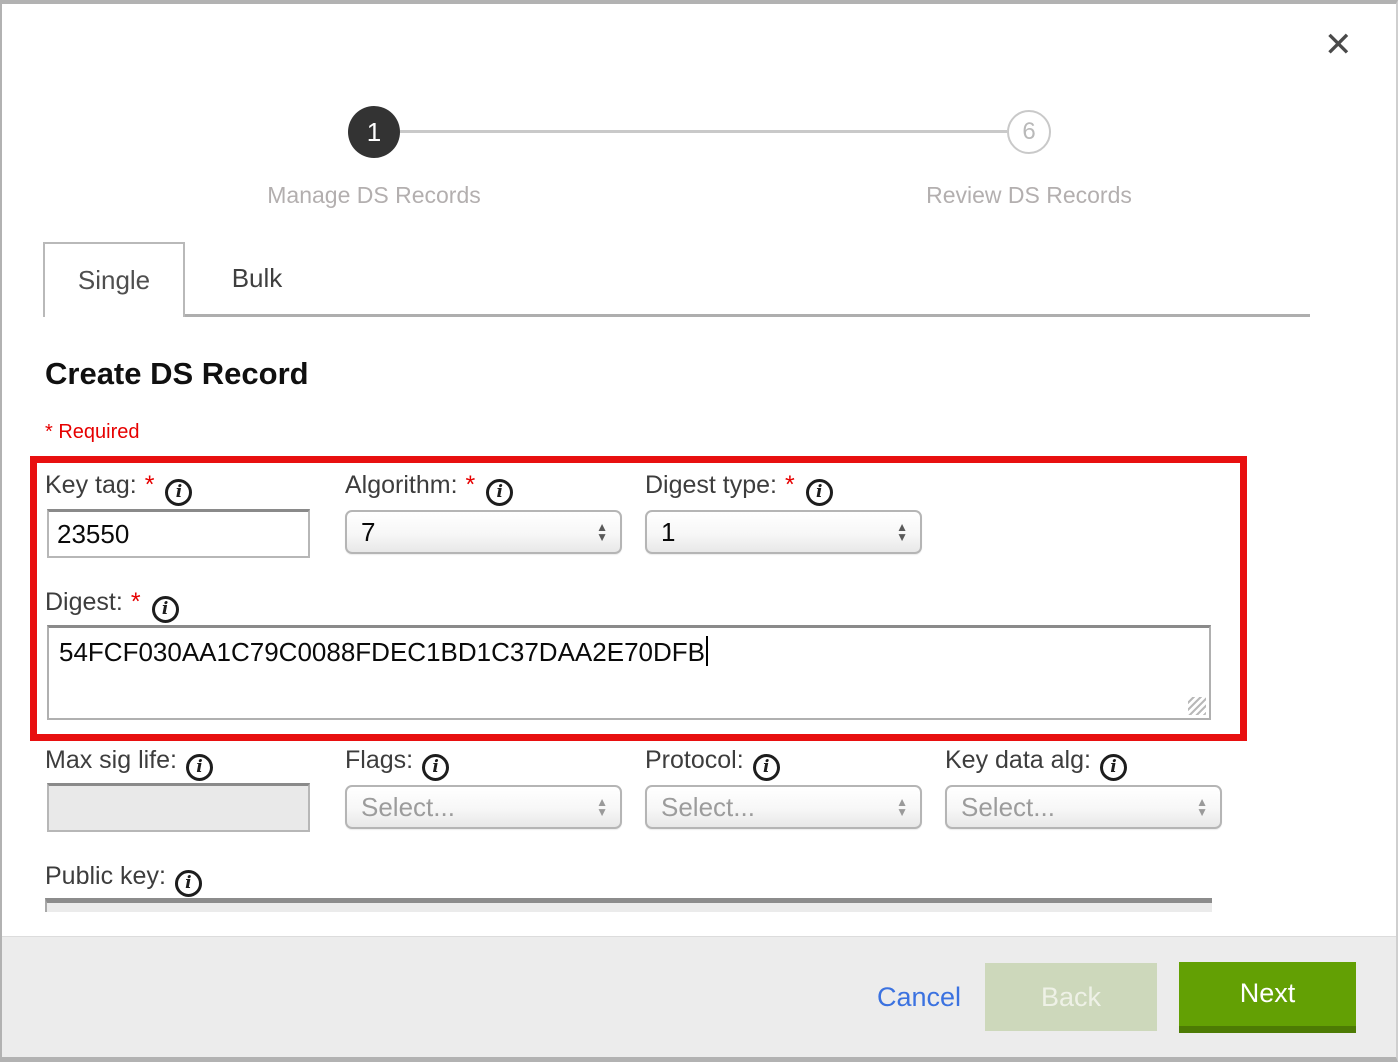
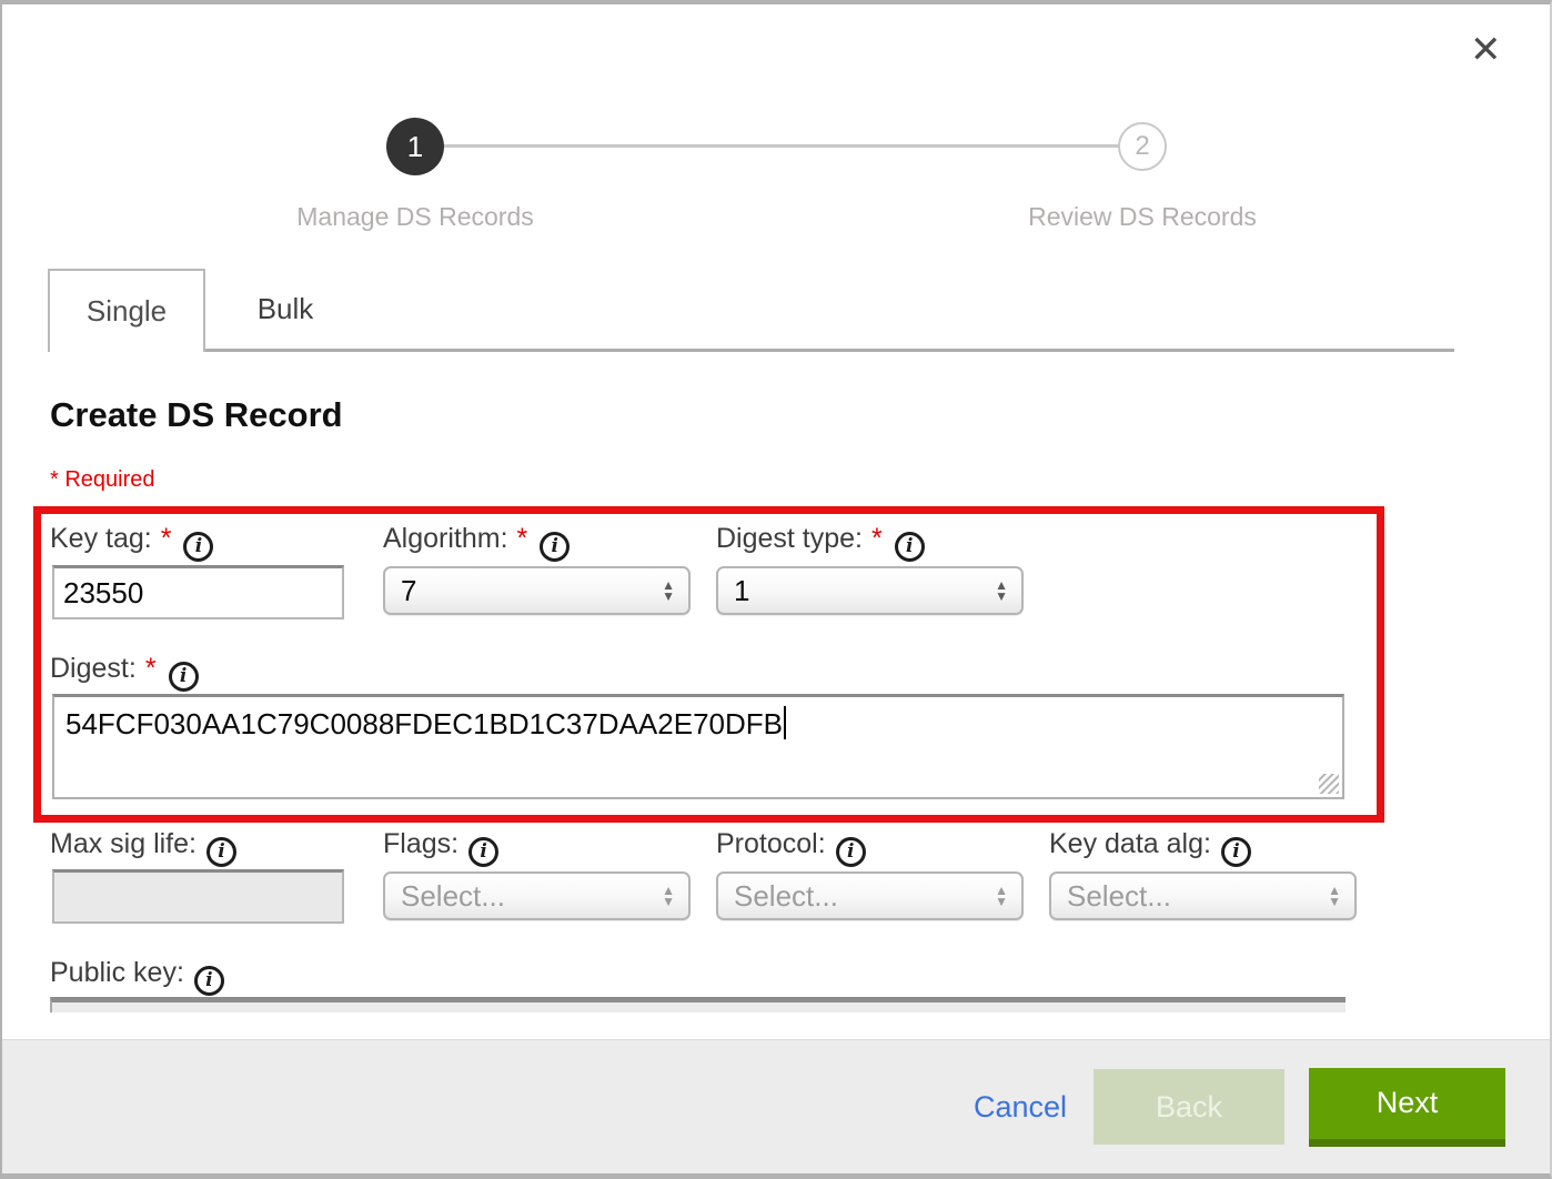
  ✕
  1
- 6
+ 2
  Manage DS Records
  Review DS Records
  Single
  Bulk
  Create DS Record
  * Required
  Key tag: * i
  Algorithm: * i
  Digest type: * i
  23550
  7
  ▲
  ▼
  1
  ▲
  ▼
  Digest: * i
  54FCF030AA1C79C0088FDEC1BD1C37DAA2E70DFB
  Max sig life: i
  Flags: i
  Protocol: i
  Key data alg: i
  Select...
  ▲
  ▼
  Select...
  ▲
  ▼
  Select...
  ▲
  ▼
  Public key: i
  Cancel
  Back
  Next
